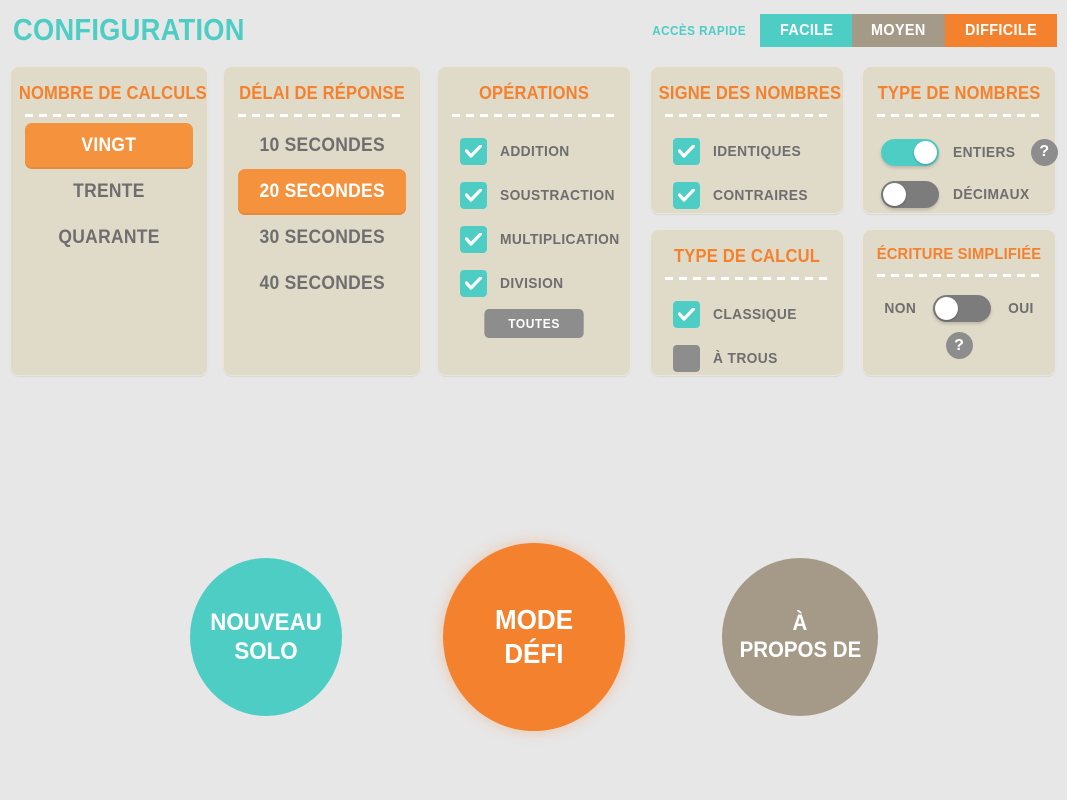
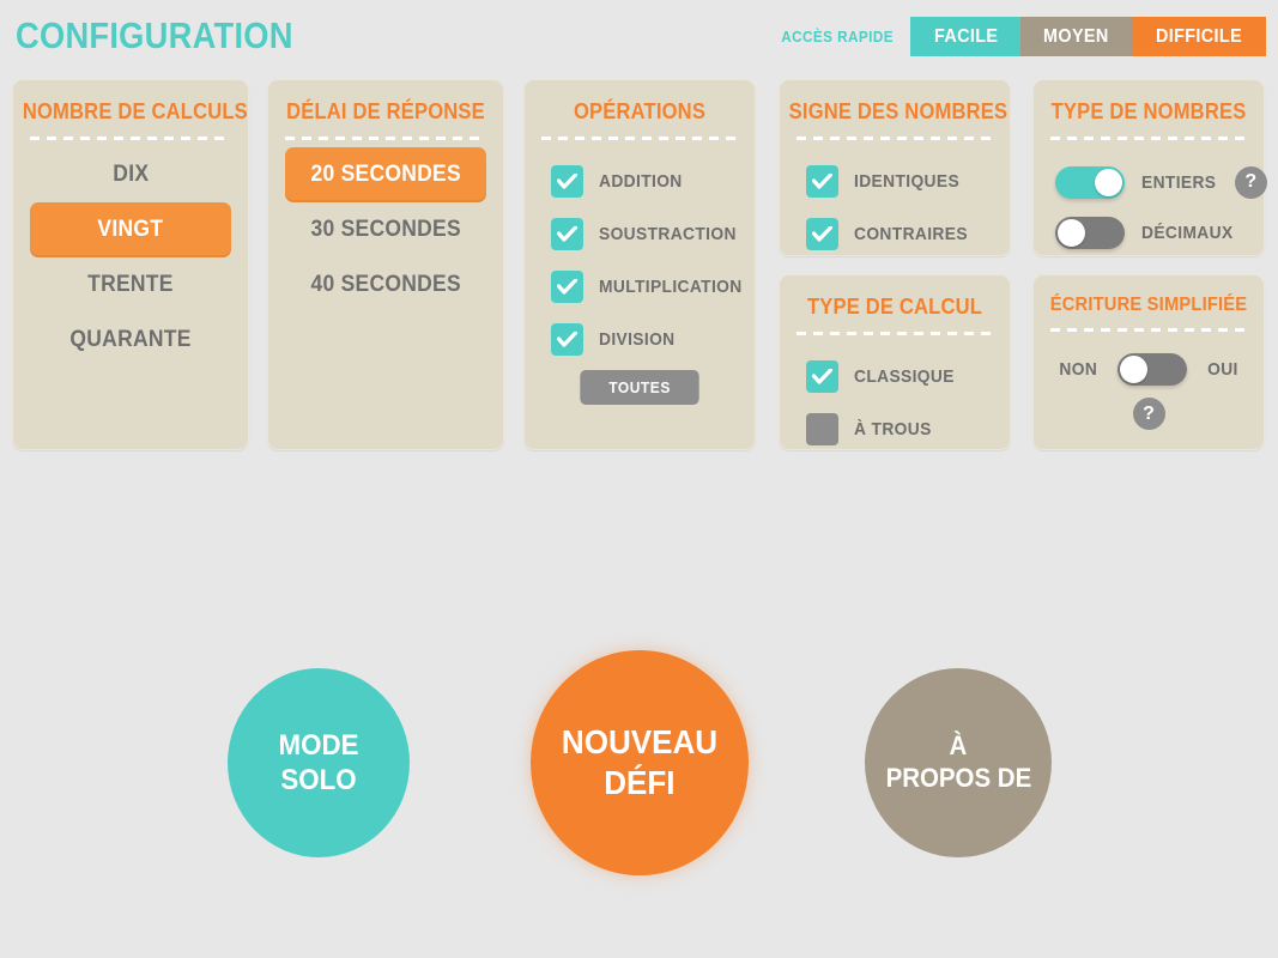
  CONFIGURATION
  ACCÈS RAPIDE
  FACILE
  MOYEN
  DIFFICILE
  NOMBRE DE CALCULS
+ DIX
  VINGT
  TRENTE
  QUARANTE
  DÉLAI DE RÉPONSE
- 10 SECONDES
  20 SECONDES
  30 SECONDES
  40 SECONDES
  OPÉRATIONS
  ADDITION
  SOUSTRACTION
  MULTIPLICATION
  DIVISION
  TOUTES
  SIGNE DES NOMBRES
  IDENTIQUES
  CONTRAIRES
  TYPE DE CALCUL
  CLASSIQUE
  À TROUS
  TYPE DE NOMBRES
  ENTIERS
  ?
  DÉCIMAUX
  ÉCRITURE SIMPLIFIÉE
  NON
  OUI
  ?
- NOUVEAU
+ MODE
  SOLO
- MODE
+ NOUVEAU
  DÉFI
  À
  PROPOS DE
